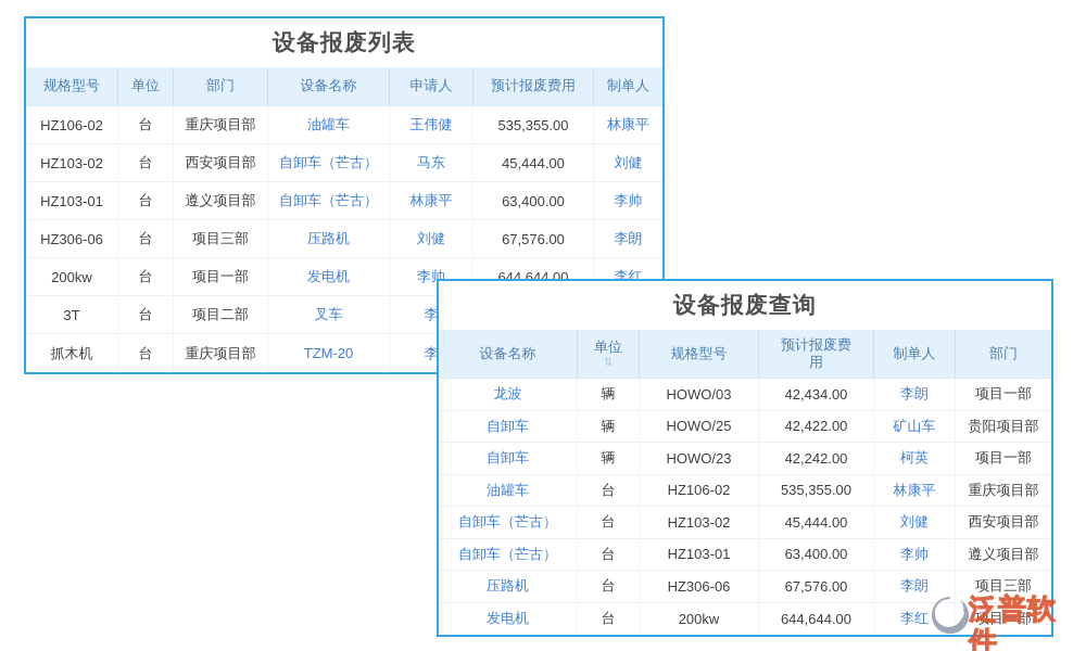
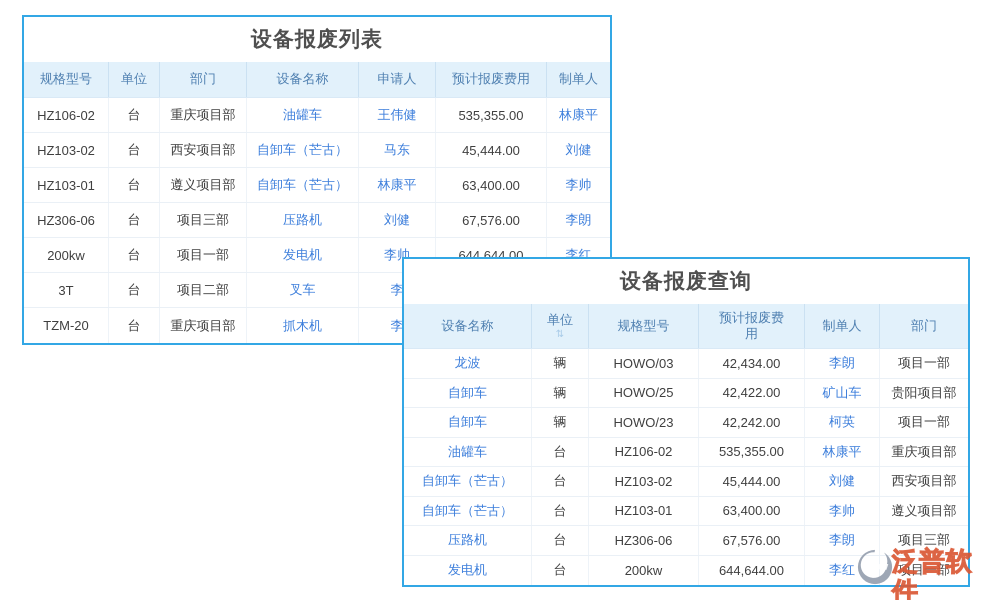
  设备报废列表
  规格型号
  单位
  部门
  设备名称
  申请人
  预计报废费用
  制单人
  HZ106-02
  台
  重庆项目部
  油罐车
  王伟健
  535,355.00
  林康平
  HZ103-02
  台
  西安项目部
  自卸车（芒古）
  马东
  45,444.00
  刘健
  HZ103-01
  台
  遵义项目部
  自卸车（芒古）
  林康平
  63,400.00
  李帅
  HZ306-06
  台
  项目三部
  压路机
  刘健
  67,576.00
  李朗
  200kw
  台
  项目一部
  发电机
  李帅
  644,644.00
  李红
  3T
  台
  项目二部
  叉车
  李
- 抓木机
+ TZM-20
  台
  重庆项目部
- TZM-20
+ 抓木机
  李
  设备报废查询
  设备名称
  单位
  ⇅
  规格型号
  预计报废费用
  制单人
  部门
  龙波
  辆
  HOWO/03
  42,434.00
  李朗
  项目一部
  自卸车
  辆
  HOWO/25
  42,422.00
  矿山车
  贵阳项目部
  自卸车
  辆
  HOWO/23
  42,242.00
  柯英
  项目一部
  油罐车
  台
  HZ106-02
  535,355.00
  林康平
  重庆项目部
  自卸车（芒古）
  台
  HZ103-02
  45,444.00
  刘健
  西安项目部
  自卸车（芒古）
  台
  HZ103-01
  63,400.00
  李帅
  遵义项目部
  压路机
  台
  HZ306-06
  67,576.00
  李朗
  项目三部
  发电机
  台
  200kw
  644,644.00
  李红
  项目一部
  泛普软件
